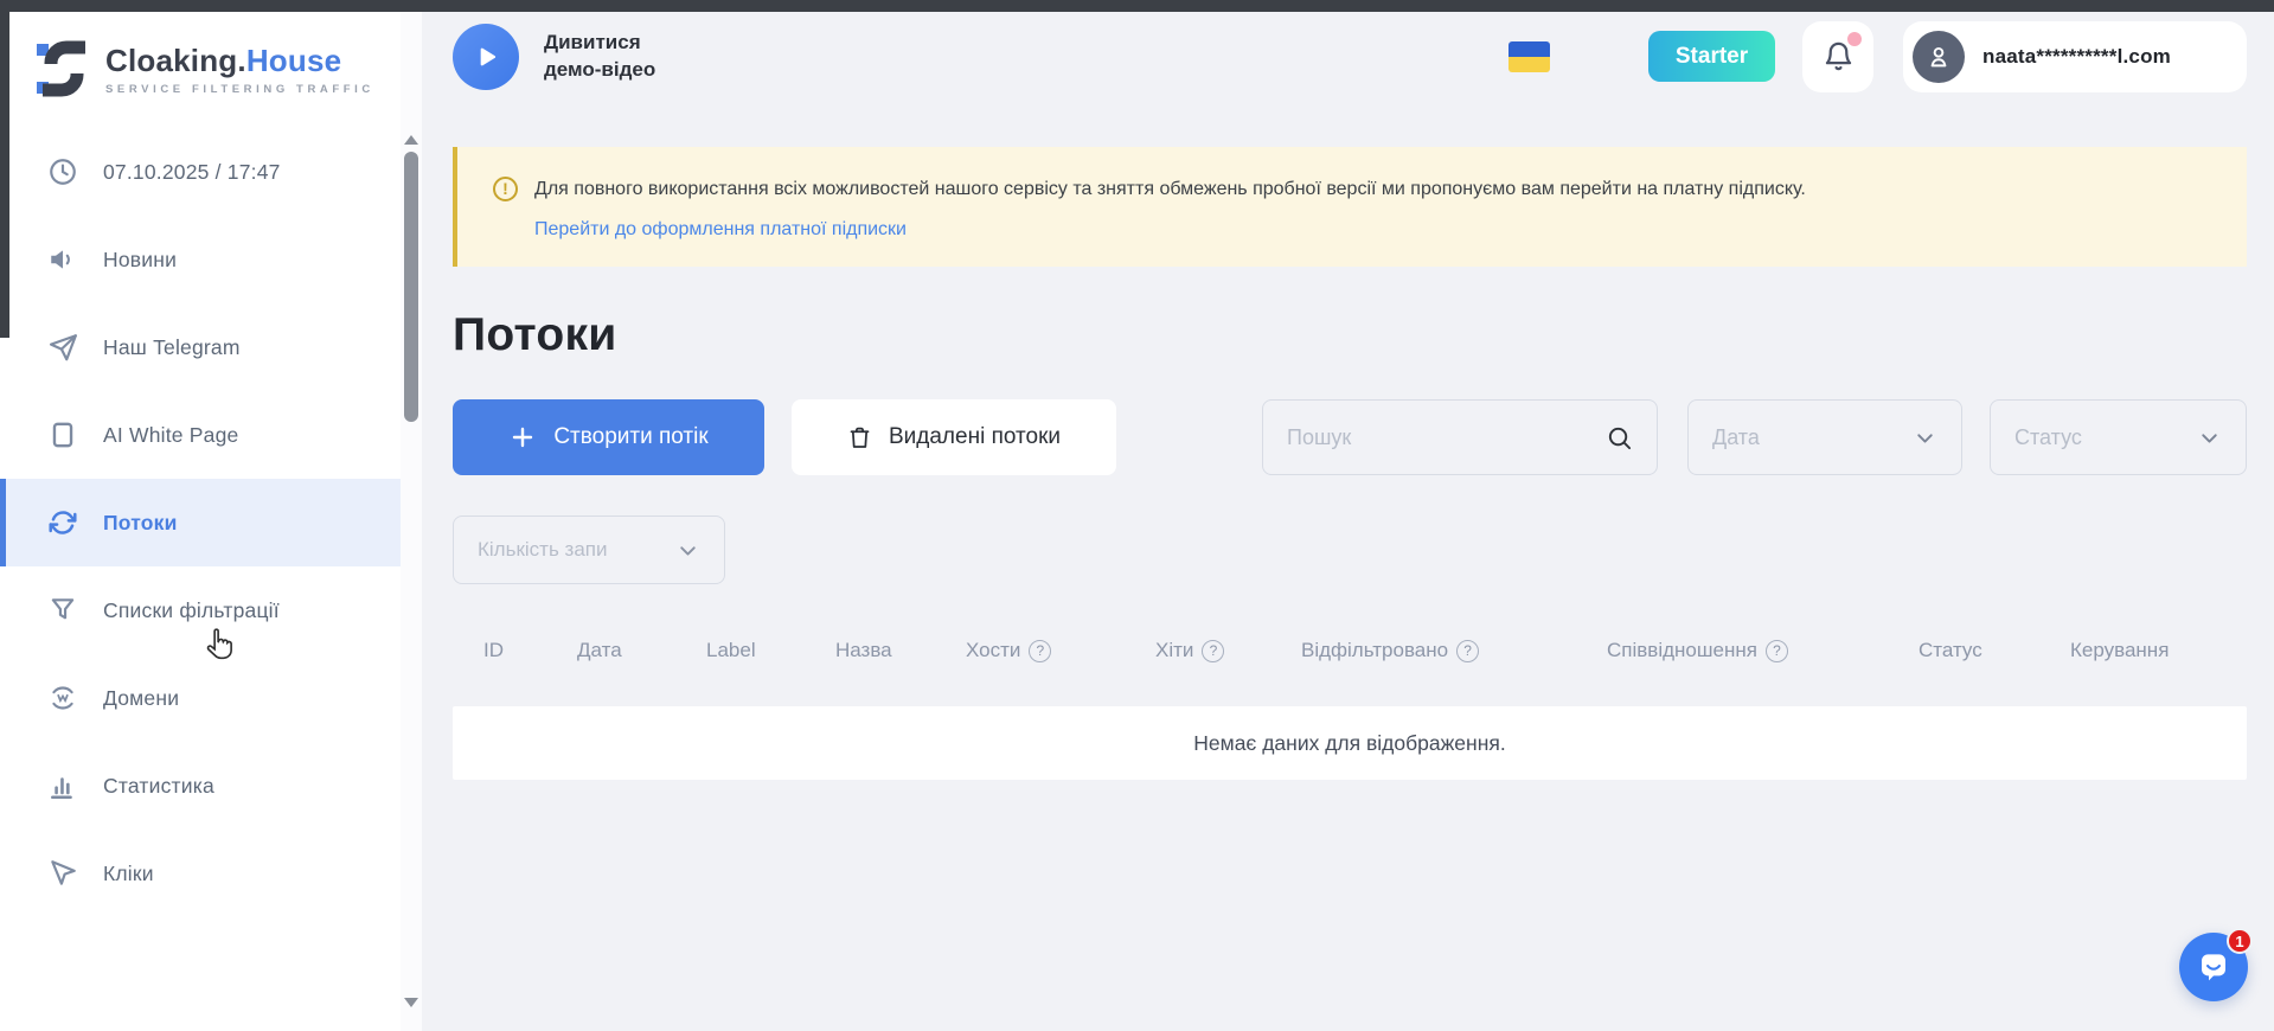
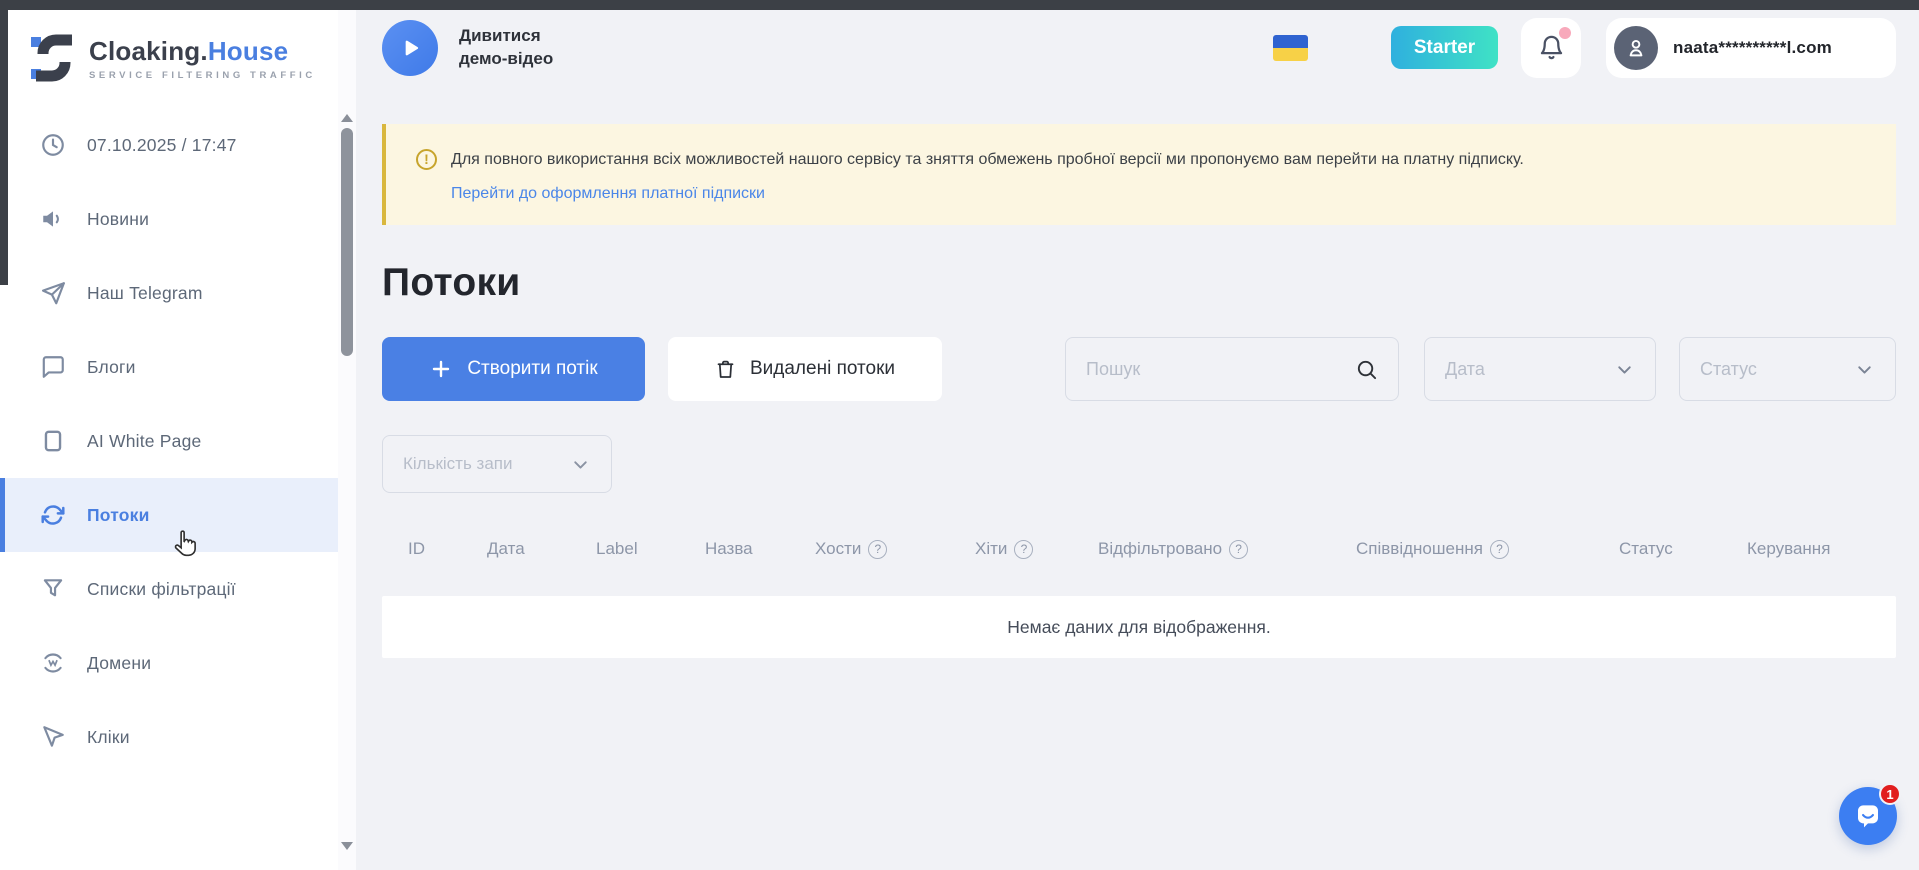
  Cloaking.House
  SERVICE FILTERING TRAFFIC
  07.10.2025 / 17:47
  Новини
  Наш Telegram
+ Блоги
  AI White Page
  Потоки
  Списки фільтрації
  Домени
- Статистика
  Кліки
  Дивитися демо-відео
  Starter
  naata**********l.com
  !
  Для повного використання всіх можливостей нашого сервісу та зняття обмежень пробної версії ми пропонуємо вам перейти на платну підписку.
  Перейти до оформлення платної підписки
  Потоки
  Створити потік
  Видалені потоки
  Пошук
  Дата
  Статус
  Кількість запи
  ID
  Дата
  Label
  Назва
  Хости
  Хіти
  Відфільтровано
  Співвідношення
  Статус
  Керування
  Немає даних для відображення.
  1
